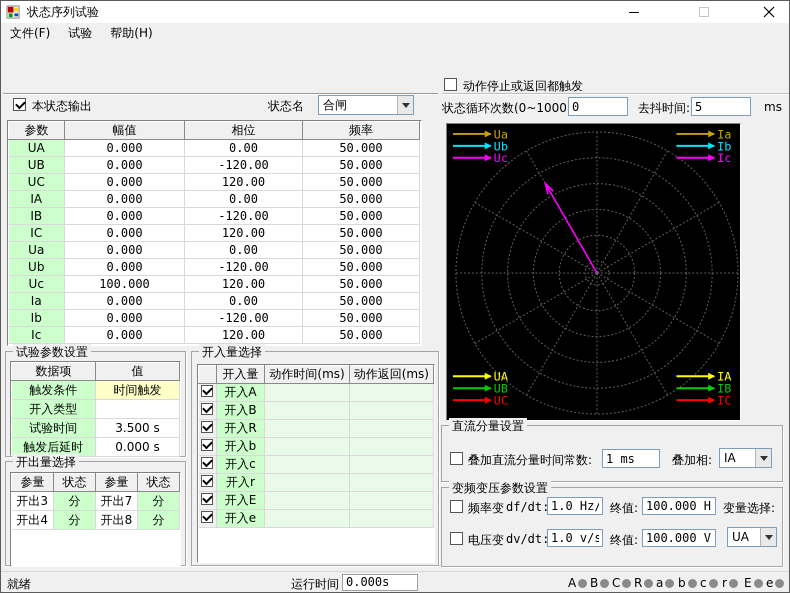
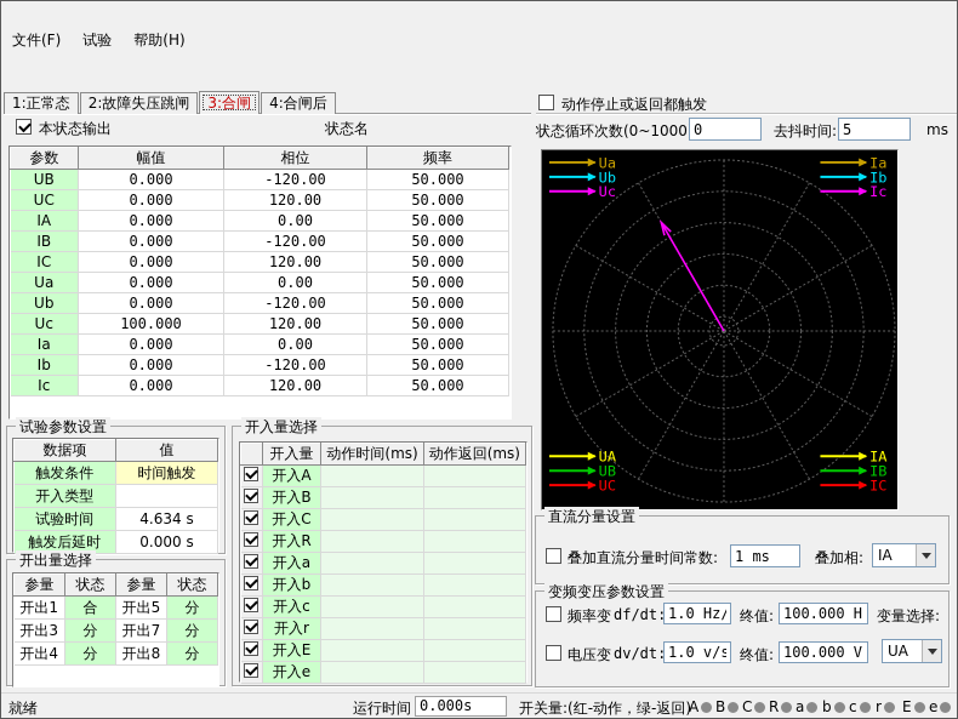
- 状态序列试验
  文件(F)
  试验
  帮助(H)
+ 1:正常态
+ 2:故障失压跳闸
+ 3:合闸
+ 4:合闸后
  本状态输出
  状态名
- 合闸
  参数	幅值	相位	频率
- UA	0.000	0.00	50.000
  UB	0.000	-120.00	50.000
  UC	0.000	120.00	50.000
  IA	0.000	0.00	50.000
  IB	0.000	-120.00	50.000
  IC	0.000	120.00	50.000
  Ua	0.000	0.00	50.000
  Ub	0.000	-120.00	50.000
  Uc	100.000	120.00	50.000
  Ia	0.000	0.00	50.000
  Ib	0.000	-120.00	50.000
  Ic	0.000	120.00	50.000
  试验参数设置
  数据项	值
  触发条件	时间触发
  开入类型
- 试验时间	3.500 s
+ 试验时间	4.634 s
  触发后延时	0.000 s
  开出量选择
  参量	状态	参量	状态
+ 开出1	合	开出5	分
  开出3	分	开出7	分
  开出4	分	开出8	分
  开入量选择
  	开入量	动作时间(ms)	动作返回(ms)
  	开入A
  	开入B
+ 	开入C
  	开入R
+ 	开入a
  	开入b
  	开入c
  	开入r
  	开入E
  	开入e
  动作停止或返回都触发
  状态循环次数(0~1000
  0
  去抖时间:
  5
  ms
  Ua
  Ub
  Uc
  Ia
  Ib
  Ic
  UA
  UB
  UC
  IA
  IB
  IC
  直流分量设置
  叠加直流分量
  时间常数:
  1 ms
  叠加相:
  IA
  变频变压参数设置
  频率变
  df/dt:
  1.0 Hz/
  终值:
  100.000 H
  变量选择:
  电压变
  dv/dt:
  1.0 v/s
  终值:
  100.000 V
  UA
  就绪
  运行时间
  0.000s
+ 开关量:(红-动作，绿-返回)
  A
  B
  C
  R
  a
  b
  c
  r
  E
  e
